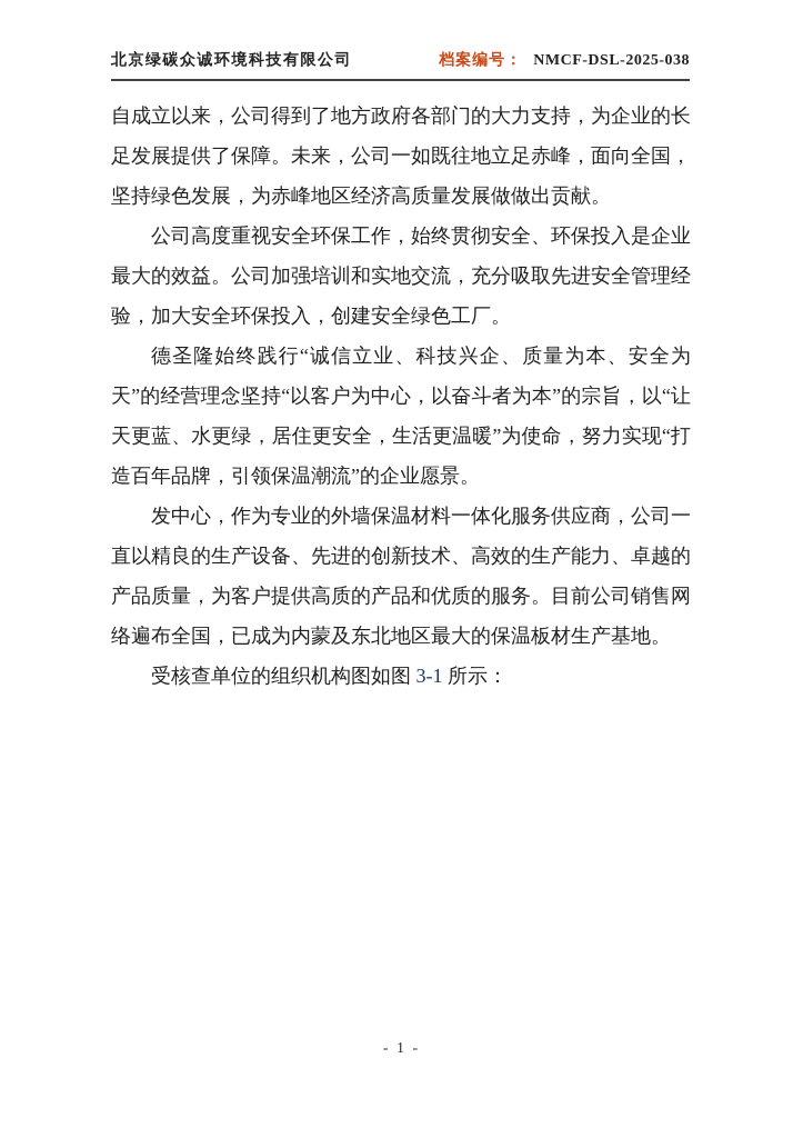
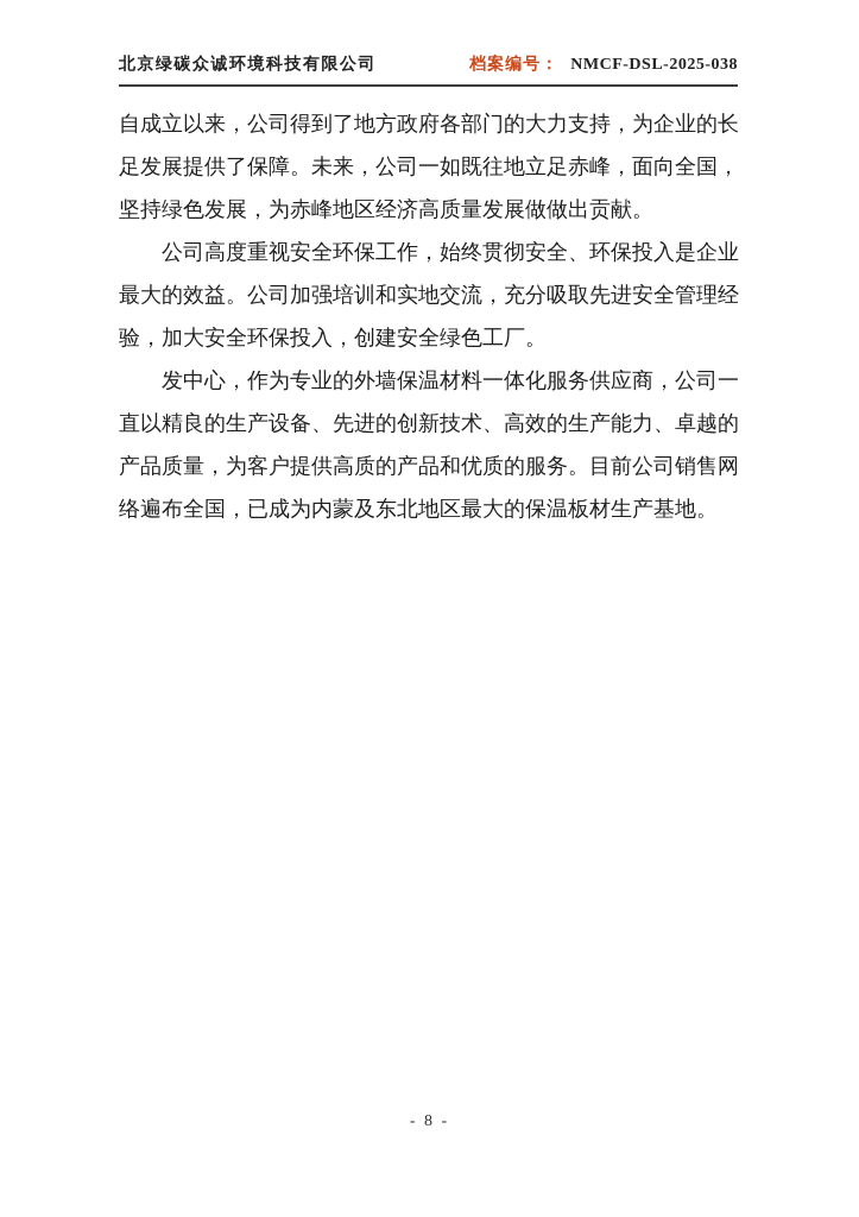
  北京绿碳众诚环境科技有限公司
  档案编号： NMCF-DSL-2025-038
  自成立以来，公司得到了地方政府各部门的大力支持，为企业的长足发展提供了保障。未来，公司一如既往地立足赤峰，面向全国，坚持绿色发展，为赤峰地区经济高质量发展做做出贡献。
  公司高度重视安全环保工作，始终贯彻安全、环保投入是企业最大的效益。公司加强培训和实地交流，充分吸取先进安全管理经验，加大安全环保投入，创建安全绿色工厂。
- 德圣隆始终践行“诚信立业、科技兴企、质量为本、安全为天”的经营理念坚持“以客户为中心，以奋斗者为本”的宗旨，以“让天更蓝、水更绿，居住更安全，生活更温暖”为使命，努力实现“打造百年品牌，引领保温潮流”的企业愿景。
  发中心，作为专业的外墙保温材料一体化服务供应商，公司一直以精良的生产设备、先进的创新技术、高效的生产能力、卓越的产品质量，为客户提供高质的产品和优质的服务。目前公司销售网络遍布全国，已成为内蒙及东北地区最大的保温板材生产基地。
- 受核查单位的组织机构图如图 3-1 所示：
- - 1 -
+ - 8 -
